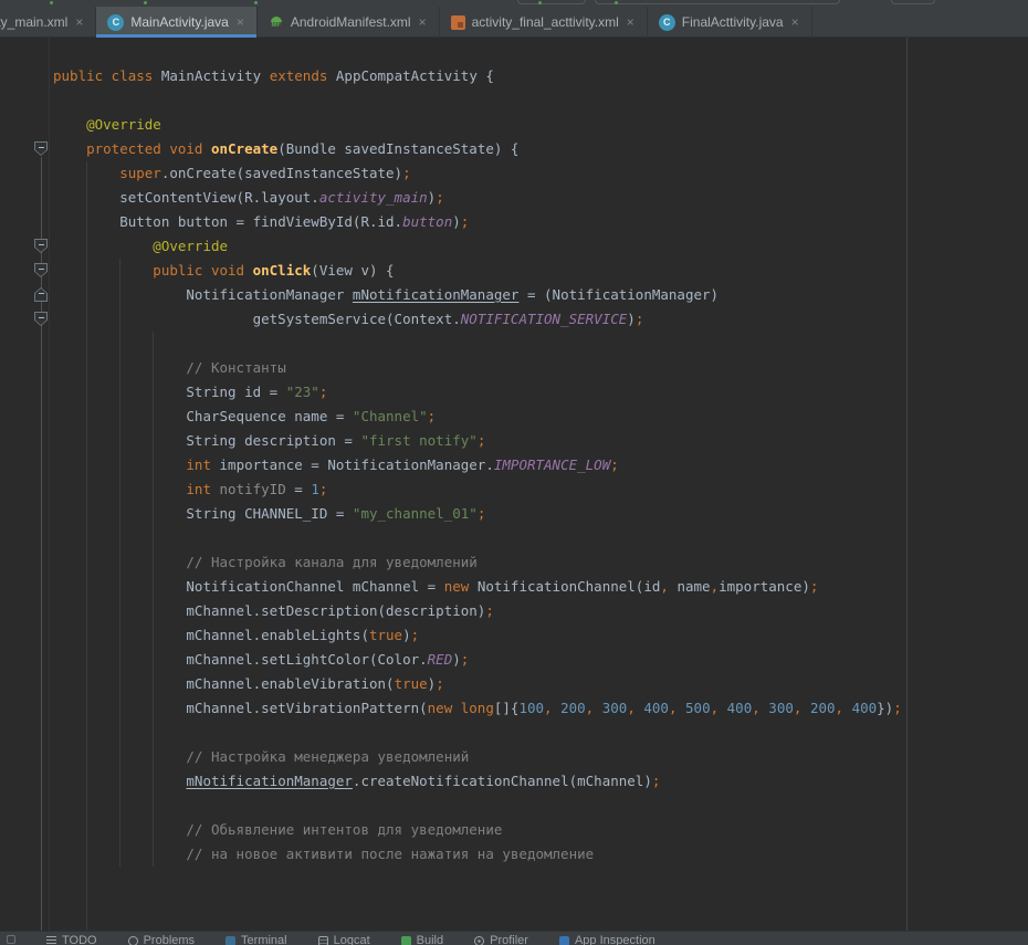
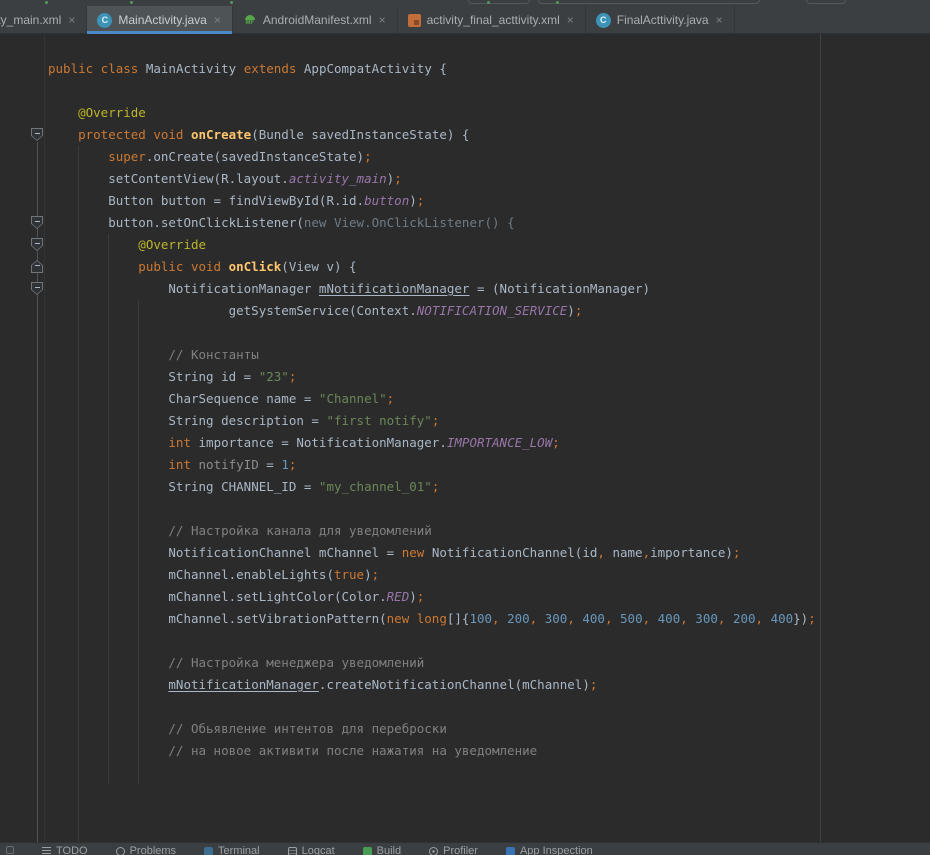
  y_main.xml
  ×
  C
  MainActivity.java
  ×
  AndroidManifest.xml
  ×
  activity_final_acttivity.xml
  ×
  C
  FinalActtivity.java
  ×
  public class MainActivity extends AppCompatActivity {
  @Override
  protected void onCreate(Bundle savedInstanceState) {
  super.onCreate(savedInstanceState);
  setContentView(R.layout.activity_main);
  Button button = findViewById(R.id.button);
+ button.setOnClickListener(new View.OnClickListener() {
  @Override
  public void onClick(View v) {
  NotificationManager mNotificationManager = (NotificationManager)
  getSystemService(Context.NOTIFICATION_SERVICE);
  // Константы
  String id = "23";
  CharSequence name = "Channel";
  String description = "first notify";
  int importance = NotificationManager.IMPORTANCE_LOW;
  int notifyID = 1;
  String CHANNEL_ID = "my_channel_01";
  // Настройка канала для уведомлений
  NotificationChannel mChannel = new NotificationChannel(id, name,importance);
- mChannel.setDescription(description);
  mChannel.enableLights(true);
  mChannel.setLightColor(Color.RED);
- mChannel.enableVibration(true);
  mChannel.setVibrationPattern(new long[]{100, 200, 300, 400, 500, 400, 300, 200, 400});
  // Настройка менеджера уведомлений
  mNotificationManager.createNotificationChannel(mChannel);
- // Обьявление интентов для уведомление
+ // Обьявление интентов для переброски
  // на новое активити после нажатия на уведомление
  TODO
  Problems
  Terminal
  Logcat
  Build
  Profiler
  App Inspection
